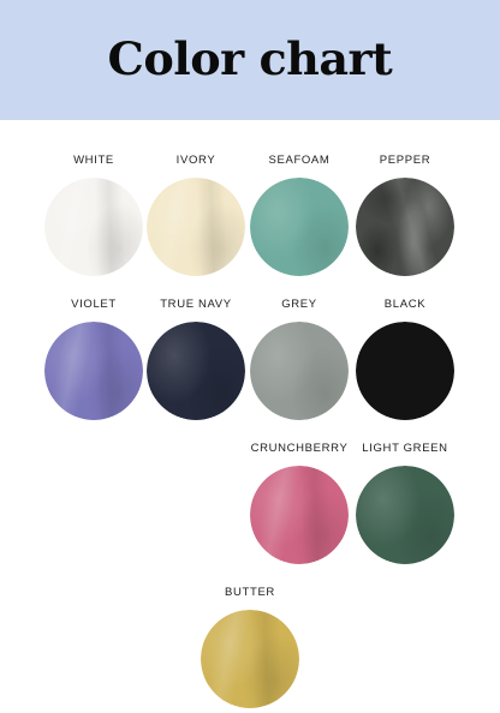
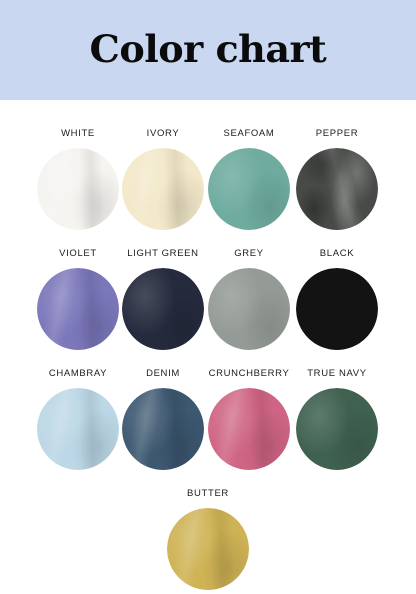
  Color chart
  WHITE
  IVORY
  SEAFOAM
  PEPPER
  VIOLET
- TRUE NAVY
+ LIGHT GREEN
  GREY
  BLACK
+ CHAMBRAY
+ DENIM
  CRUNCHBERRY
- LIGHT GREEN
+ TRUE NAVY
  BUTTER
